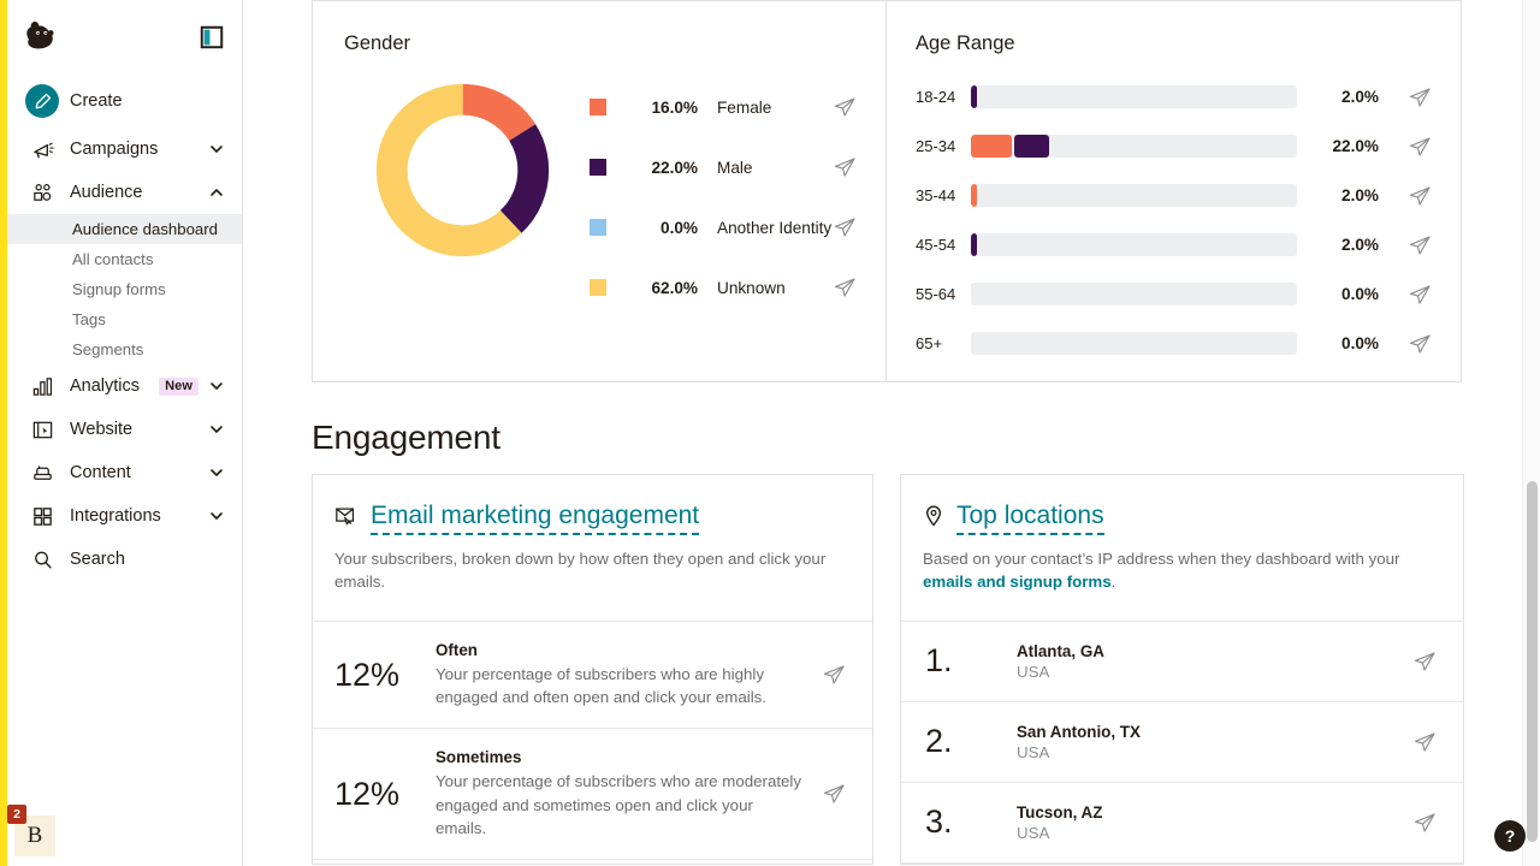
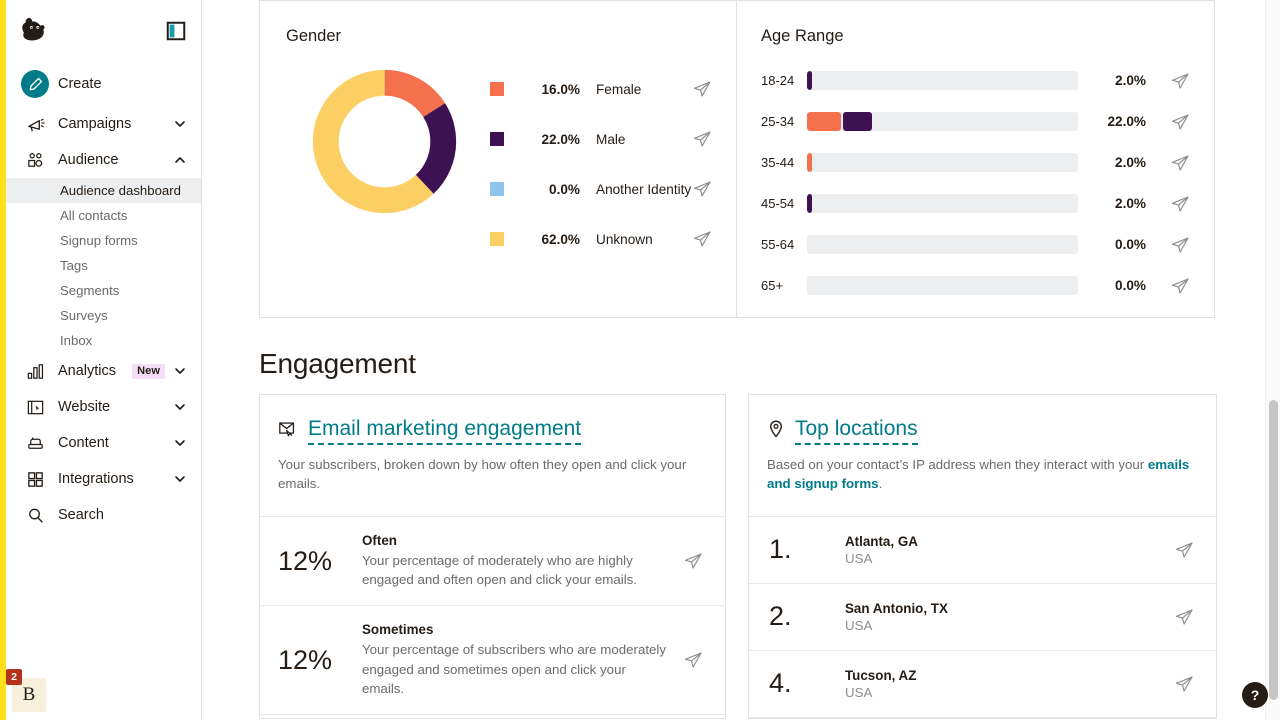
  Create
  Campaigns
  Audience
  Audience dashboard
  All contacts
  Signup forms
  Tags
  Segments
+ Surveys
+ Inbox
  Analytics
  New
  Website
  Content
  Integrations
  Search
  B
  2
  Gender
  16.0%
  Female
  22.0%
  Male
  0.0%
  Another Identity
  62.0%
  Unknown
  Age Range
  18-24
  2.0%
  25-34
  22.0%
  35-44
  2.0%
  45-54
  2.0%
  55-64
  0.0%
  65+
  0.0%
  Engagement
  Email marketing engagement
  Your subscribers, broken down by how often they open and click your emails.
  12%
  Often
- Your percentage of subscribers who are highly engaged and often open and click your emails.
+ Your percentage of moderately who are highly engaged and often open and click your emails.
  12%
  Sometimes
  Your percentage of subscribers who are moderately engaged and sometimes open and click your emails.
  Top locations
- Based on your contact’s IP address when they dashboard with your emails and signup forms.
+ Based on your contact’s IP address when they interact with your emails and signup forms.
  1.
  Atlanta, GA
  USA
  2.
  San Antonio, TX
  USA
- 3.
+ 4.
  Tucson, AZ
  USA
  ?
